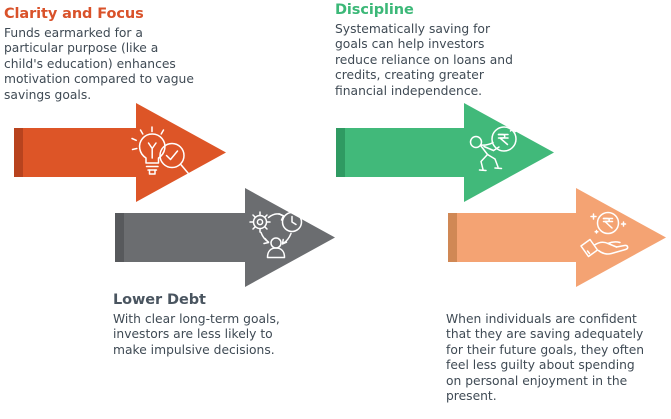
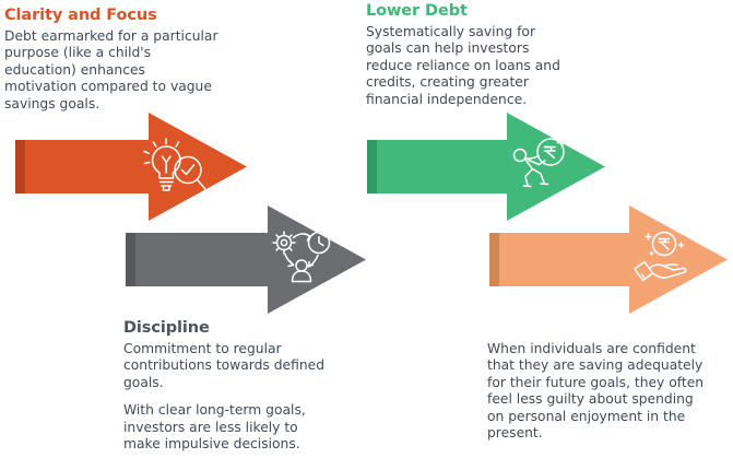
  Clarity and Focus
- Funds earmarked for a particular purpose (like a child's education) enhances motivation compared to vague savings goals.
+ Debt earmarked for a particular purpose (like a child's education) enhances motivation compared to vague savings goals.
- Discipline
+ Lower Debt
  Systematically saving for goals can help investors reduce reliance on loans and credits, creating greater financial independence.
- Lower Debt
+ Discipline
+ Commitment to regular contributions towards defined goals.
  With clear long-term goals, investors are less likely to make impulsive decisions.
  When individuals are confident that they are saving adequately for their future goals, they often feel less guilty about spending on personal enjoyment in the present.
